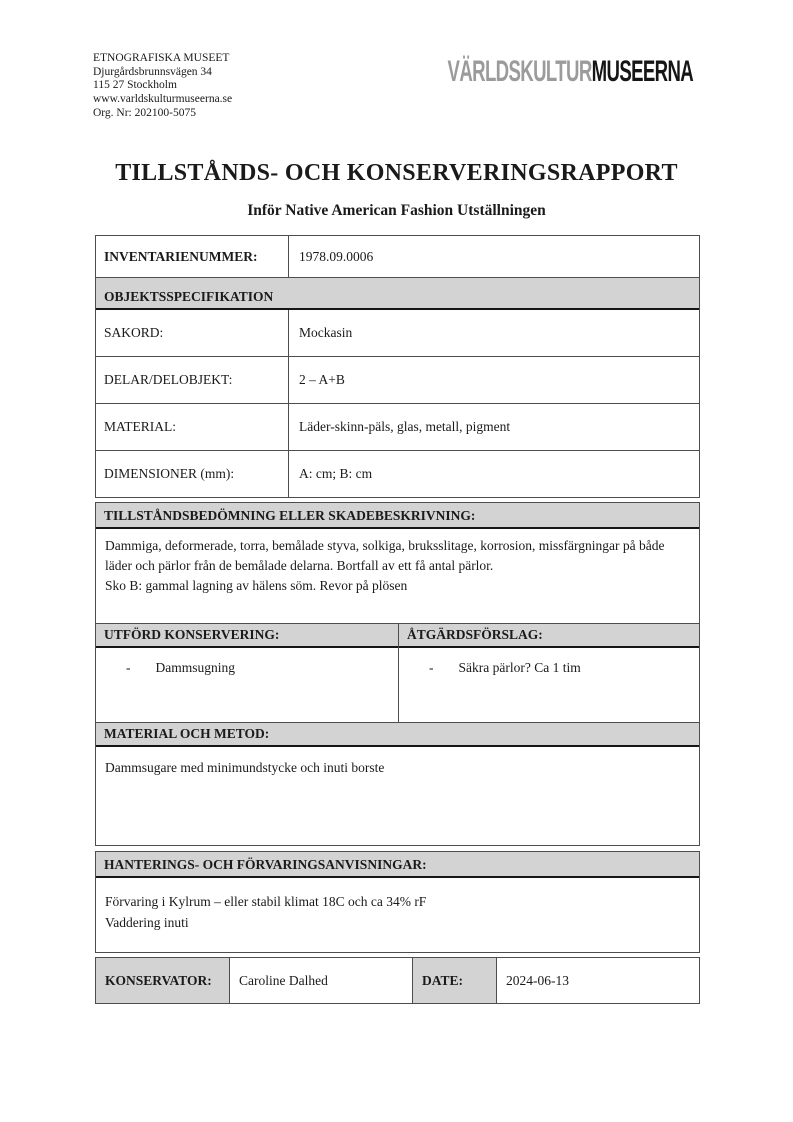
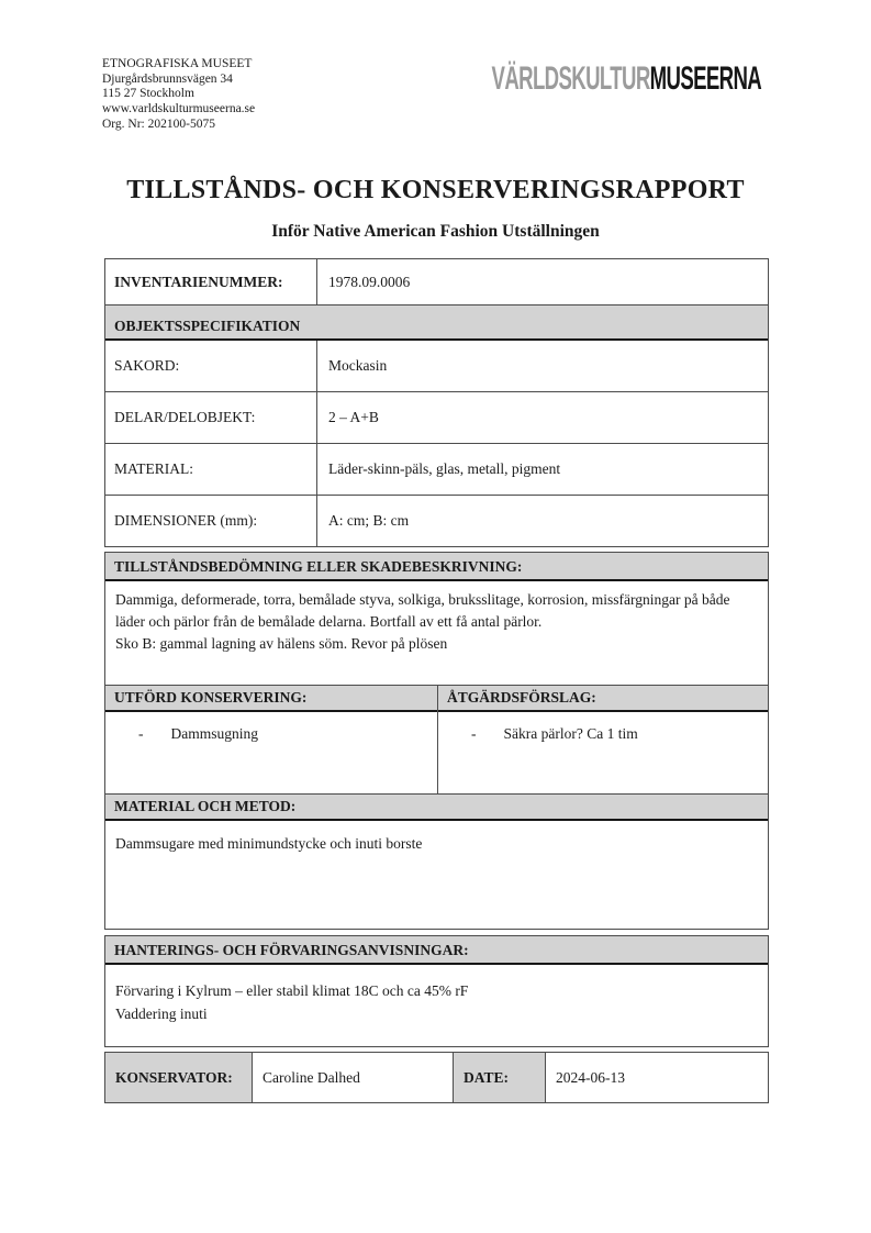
  ETNOGRAFISKA MUSEET
  Djurgårdsbrunnsvägen 34
  115 27 Stockholm
  www.varldskulturmuseerna.se
  Org. Nr: 202100-5075
  VÄRLDSKULTURMUSEERNA
  TILLSTÅNDS- OCH KONSERVERINGSRAPPORT
  Inför Native American Fashion Utställningen
  INVENTARIENUMMER:
  1978.09.0006
  OBJEKTSSPECIFIKATION
  SAKORD:
  Mockasin
  DELAR/DELOBJEKT:
  2 – A+B
  MATERIAL:
  Läder-skinn-päls, glas, metall, pigment
  DIMENSIONER (mm):
  A: cm; B: cm
  TILLSTÅNDSBEDÖMNING ELLER SKADEBESKRIVNING:
  Dammiga, deformerade, torra, bemålade styva, solkiga, bruksslitage, korrosion, missfärgningar på både läder och pärlor från de bemålade delarna. Bortfall av ett få antal pärlor.
  Sko B: gammal lagning av hälens söm. Revor på plösen
  UTFÖRD KONSERVERING:
  -
  Dammsugning
  ÅTGÄRDSFÖRSLAG:
  -
  Säkra pärlor? Ca 1 tim
  MATERIAL OCH METOD:
  Dammsugare med minimundstycke och inuti borste
  HANTERINGS- OCH FÖRVARINGSANVISNINGAR:
- Förvaring i Kylrum – eller stabil klimat 18C och ca 34% rF
+ Förvaring i Kylrum – eller stabil klimat 18C och ca 45% rF
  Vaddering inuti
  KONSERVATOR:
  Caroline Dalhed
  DATE:
  2024-06-13
